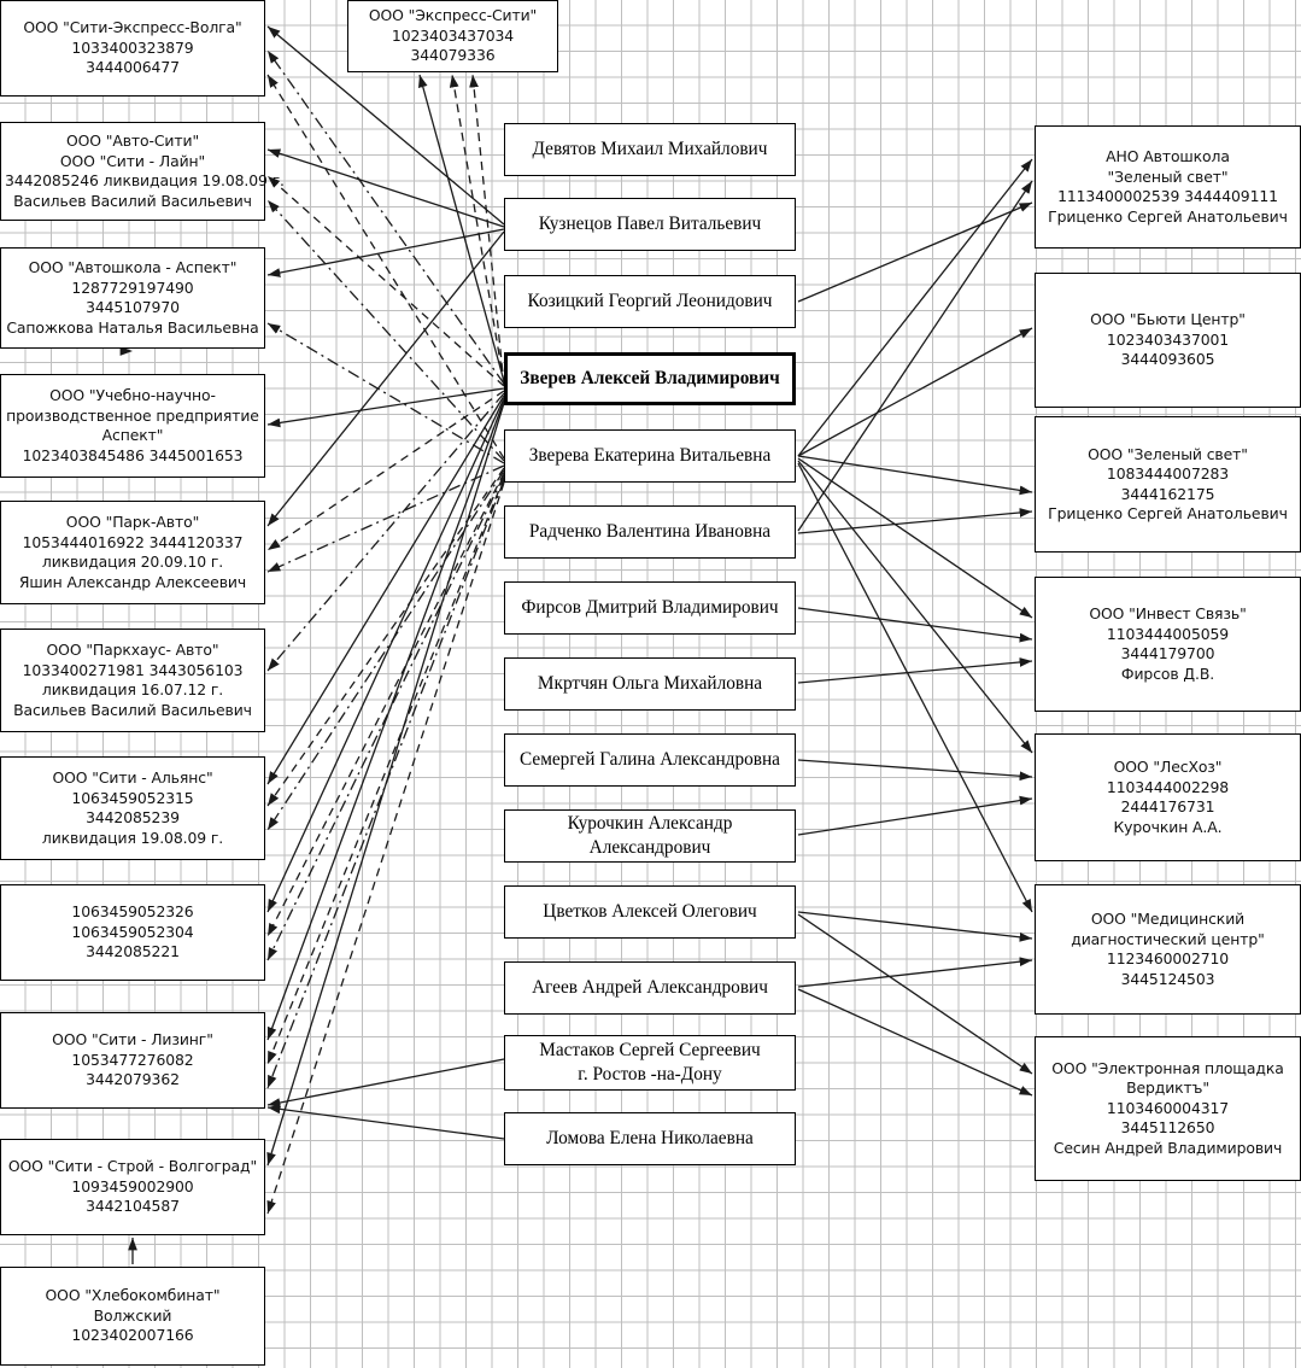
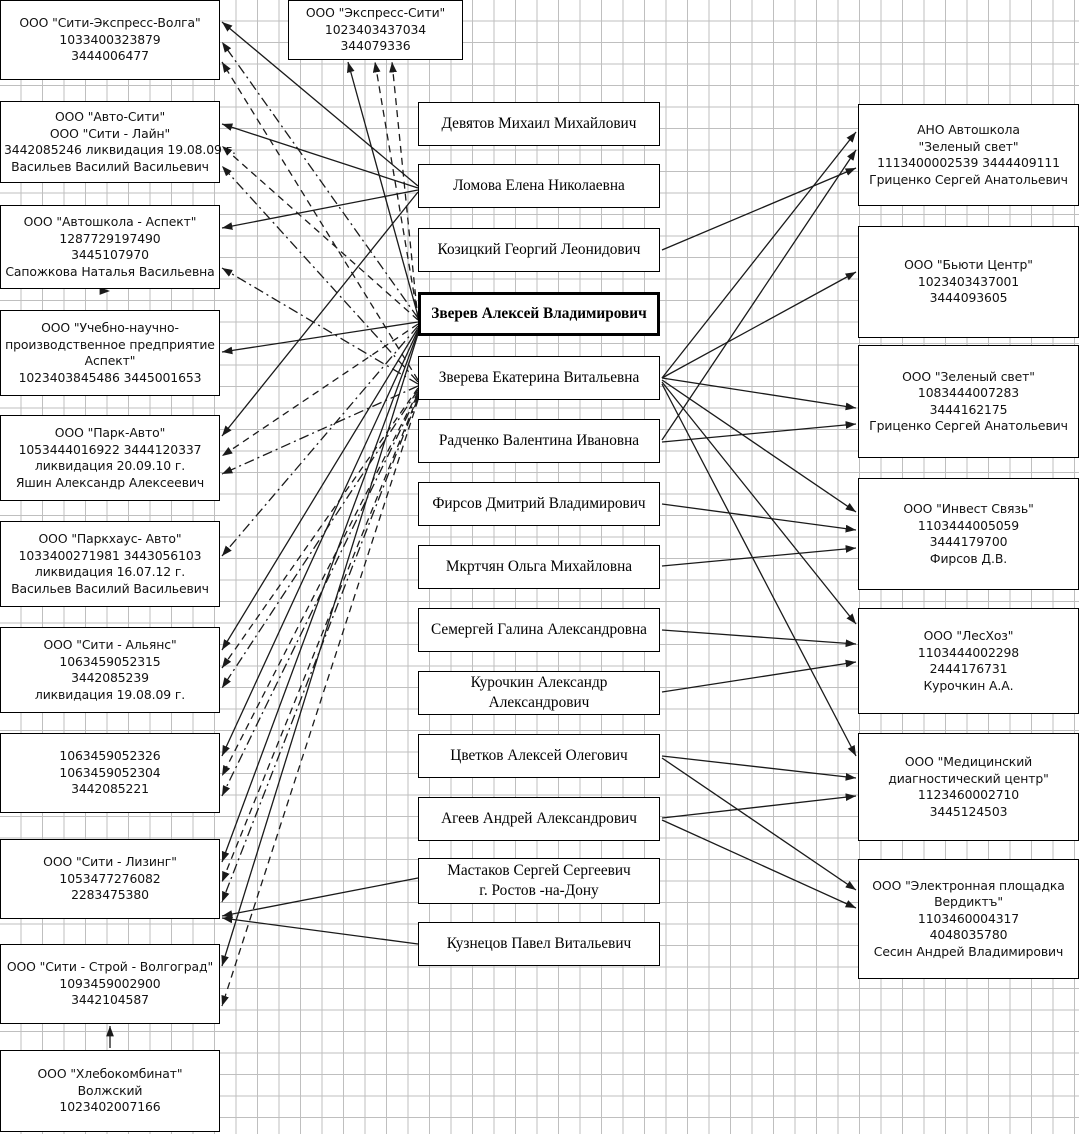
  ООО "Сити-Экспресс-Волга"
  1033400323879
  3444006477
  ООО "Авто-Сити"
  ООО "Сити - Лайн"
  3442085246 ликвидация 19.08.09 г.
  Васильев Василий Васильевич
  ООО "Автошкола - Аспект"
  1287729197490
  3445107970
  Сапожкова Наталья Васильевна
  ООО "Учебно-научно-
  производственное предприятие
  Аспект"
  1023403845486 3445001653
  ООО "Парк-Авто"
  1053444016922 3444120337
  ликвидация 20.09.10 г.
  Яшин Александр Алексеевич
  ООО "Паркхаус- Авто"
  1033400271981 3443056103
  ликвидация 16.07.12 г.
  Васильев Василий Васильевич
  ООО "Сити - Альянс"
  1063459052315
  3442085239
  ликвидация 19.08.09 г.
  1063459052326
  1063459052304
  3442085221
  ООО "Сити - Лизинг"
  1053477276082
- 3442079362
+ 2283475380
  ООО "Сити - Строй - Волгоград"
  1093459002900
  3442104587
  ООО "Хлебокомбинат"
  Волжский
  1023402007166
  ООО "Экспресс-Сити"
  1023403437034
  344079336
  Девятов Михаил Михайлович
- Кузнецов Павел Витальевич
+ Ломова Елена Николаевна
  Козицкий Георгий Леонидович
  Зверев Алексей Владимирович
  Зверева Екатерина Витальевна
  Радченко Валентина Ивановна
  Фирсов Дмитрий Владимирович
  Мкртчян Ольга Михайловна
  Семергей Галина Александровна
  Курочкин Александр
  Александрович
  Цветков Алексей Олегович
  Агеев Андрей Александрович
  Мастаков Сергей Сергеевич
  г. Ростов -на-Дону
- Ломова Елена Николаевна
+ Кузнецов Павел Витальевич
  АНО Автошкола
  "Зеленый свет"
  1113400002539 3444409111
  Гриценко Сергей Анатольевич
  ООО "Бьюти Центр"
  1023403437001
  3444093605
  ООО "Зеленый свет"
  1083444007283
  3444162175
  Гриценко Сергей Анатольевич
  ООО "Инвест Связь"
  1103444005059
  3444179700
  Фирсов Д.В.
  ООО "ЛесХоз"
  1103444002298
  2444176731
  Курочкин А.А.
  ООО "Медицинский
  диагностический центр"
  1123460002710
  3445124503
  ООО "Электронная площадка
  Вердиктъ"
  1103460004317
- 3445112650
+ 4048035780
  Сесин Андрей Владимирович
